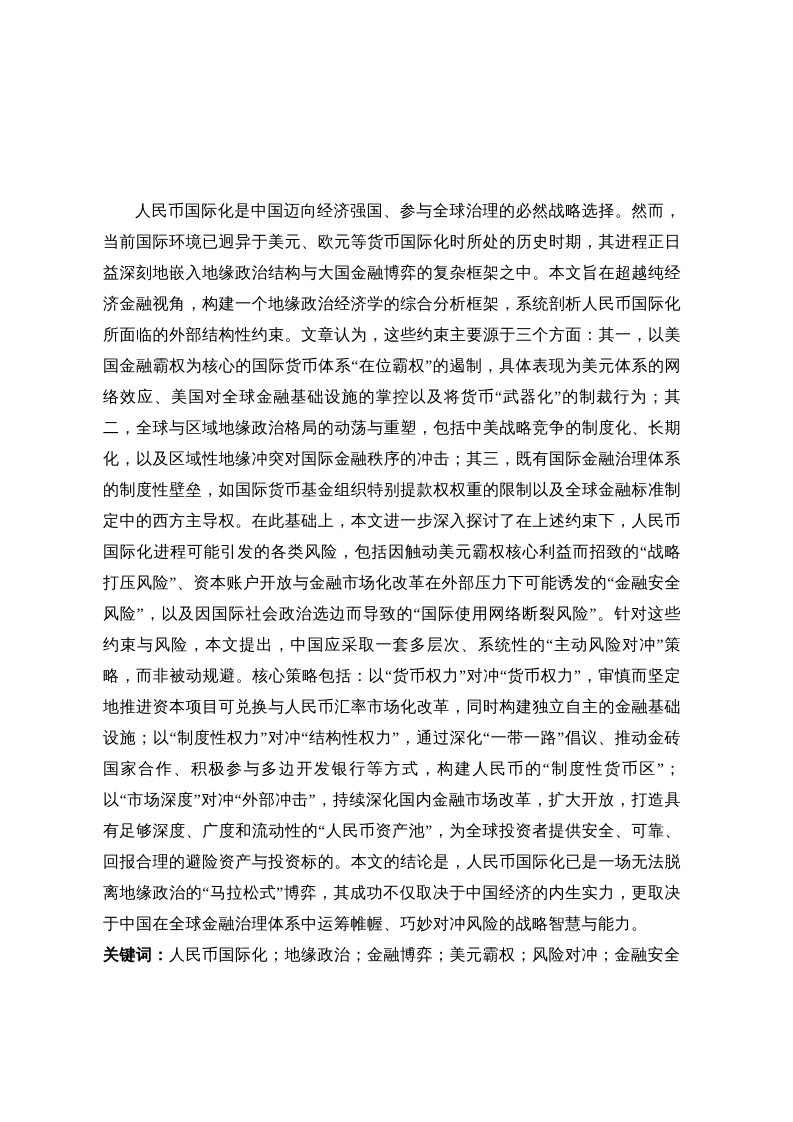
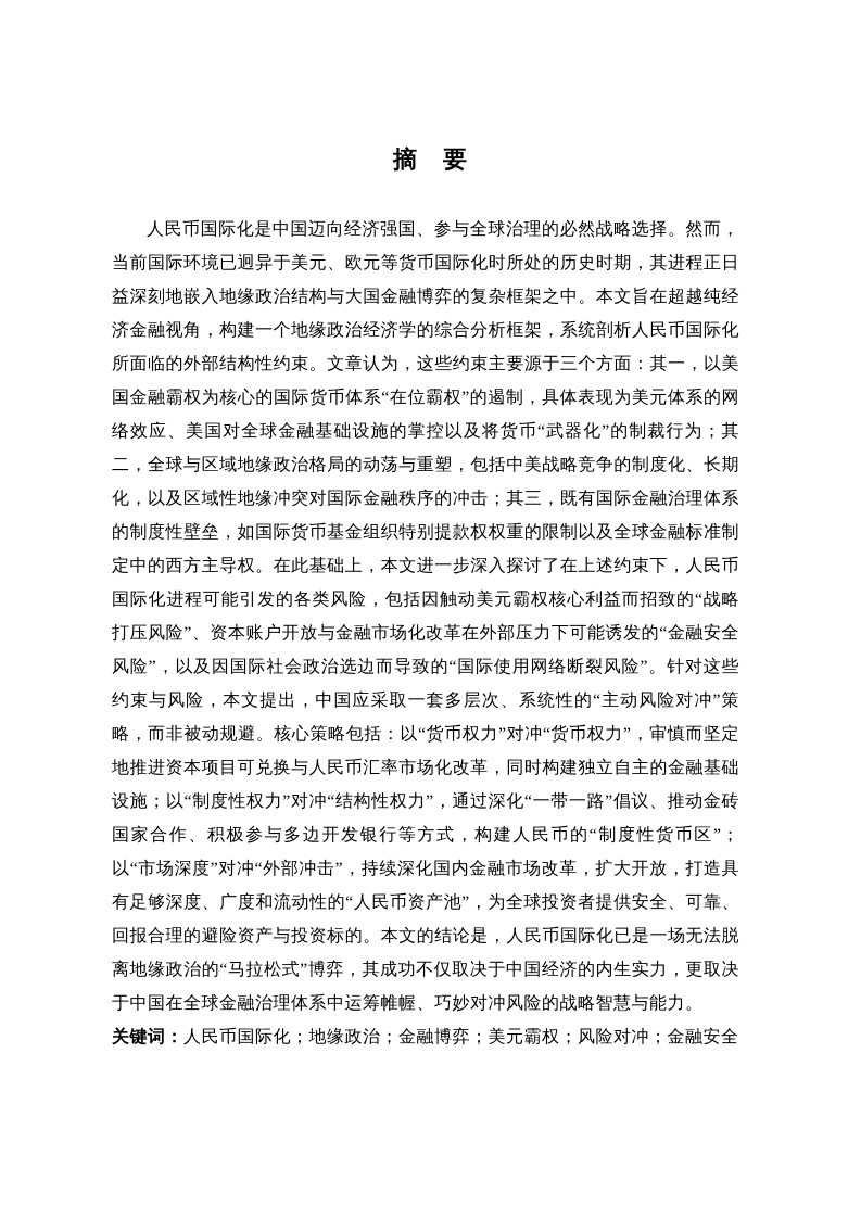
+ 摘 要
  人民币国际化是中国迈向经济强国、参与全球治理的必然战略选择。然而，当前国际环境已迥异于美元、欧元等货币国际化时所处的历史时期，其进程正日益深刻地嵌入地缘政治结构与大国金融博弈的复杂框架之中。本文旨在超越纯经济金融视角，构建一个地缘政治经济学的综合分析框架，系统剖析人民币国际化所面临的外部结构性约束。文章认为，这些约束主要源于三个方面：其一，以美国金融霸权为核心的国际货币体系“在位霸权”的遏制，具体表现为美元体系的网络效应、美国对全球金融基础设施的掌控以及将货币“武器化”的制裁行为；其二，全球与区域地缘政治格局的动荡与重塑，包括中美战略竞争的制度化、长期化，以及区域性地缘冲突对国际金融秩序的冲击；其三，既有国际金融治理体系的制度性壁垒，如国际货币基金组织特别提款权权重的限制以及全球金融标准制定中的西方主导权。在此基础上，本文进一步深入探讨了在上述约束下，人民币国际化进程可能引发的各类风险，包括因触动美元霸权核心利益而招致的“战略打压风险”、资本账户开放与金融市场化改革在外部压力下可能诱发的“金融安全风险”，以及因国际社会政治选边而导致的“国际使用网络断裂风险”。针对这些约束与风险，本文提出，中国应采取一套多层次、系统性的“主动风险对冲”策略，而非被动规避。核心策略包括：以“货币权力”对冲“货币权力”，审慎而坚定地推进资本项目可兑换与人民币汇率市场化改革，同时构建独立自主的金融基础设施；以“制度性权力”对冲“结构性权力”，通过深化“一带一路”倡议、推动金砖国家合作、积极参与多边开发银行等方式，构建人民币的“制度性货币区”；以“市场深度”对冲“外部冲击”，持续深化国内金融市场改革，扩大开放，打造具有足够深度、广度和流动性的“人民币资产池”，为全球投资者提供安全、可靠、回报合理的避险资产与投资标的。本文的结论是，人民币国际化已是一场无法脱离地缘政治的“马拉松式”博弈，其成功不仅取决于中国经济的内生实力，更取决于中国在全球金融治理体系中运筹帷幄、巧妙对冲风险的战略智慧与能力。
  关键词：人民币国际化；地缘政治；金融博弈；美元霸权；风险对冲；金融安全
